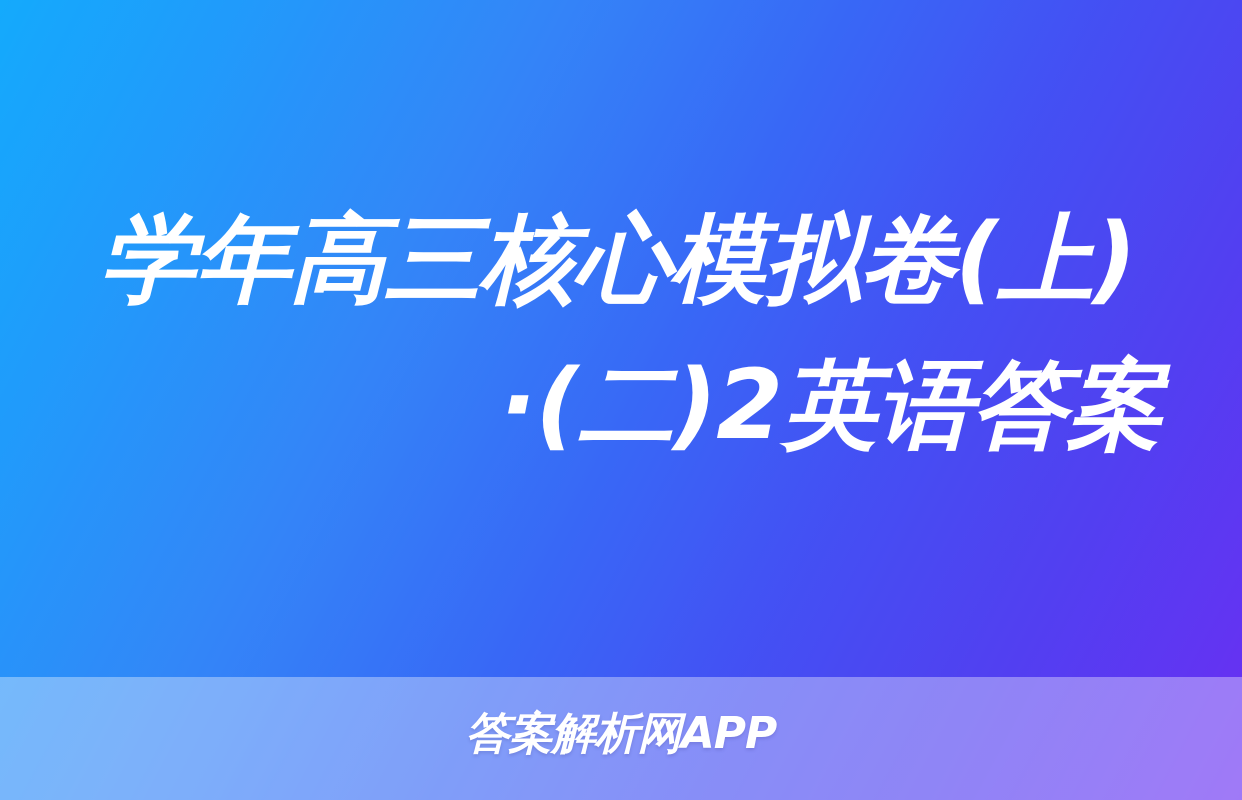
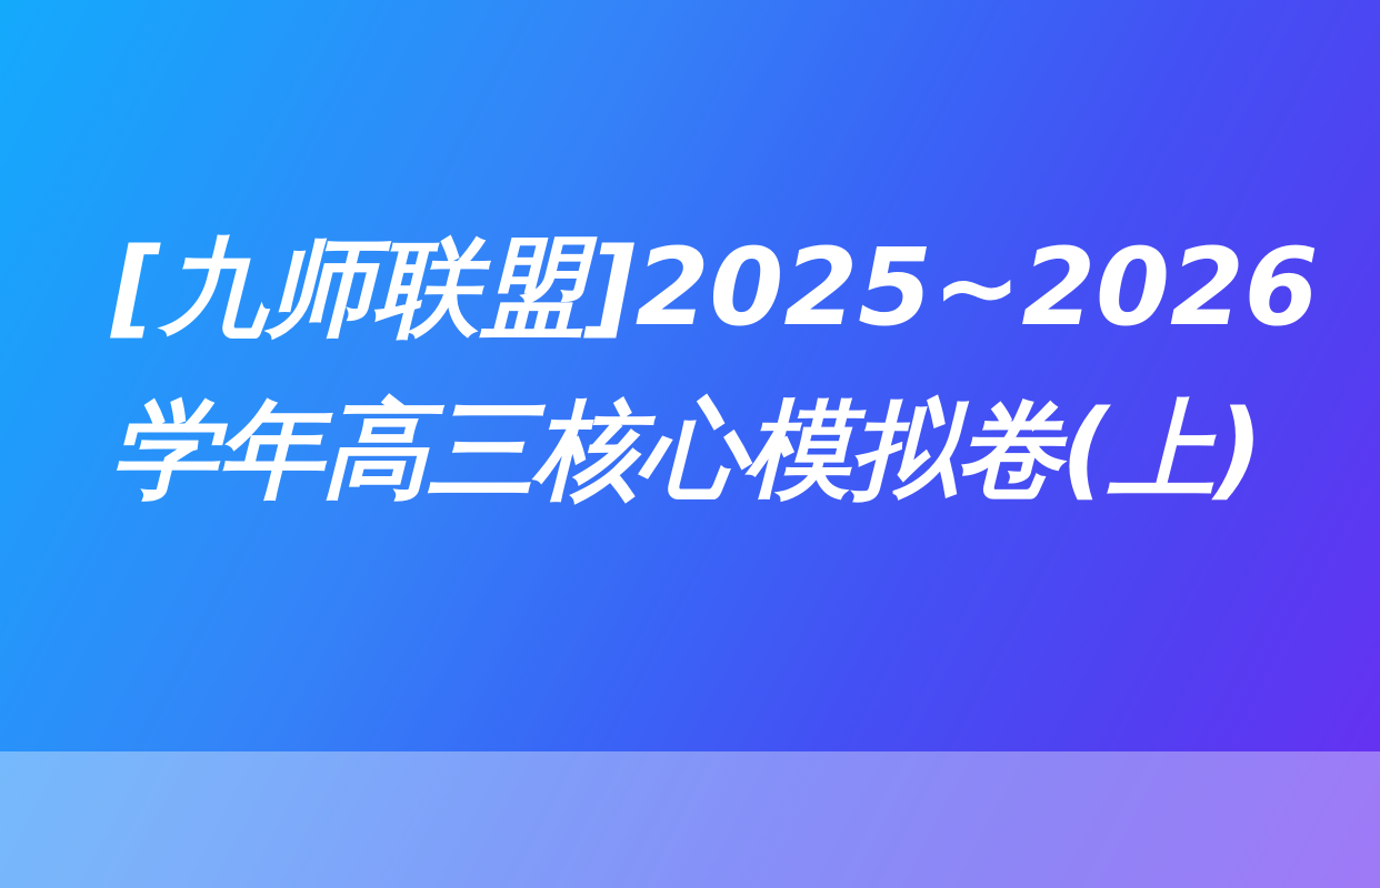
+ [九师联盟]2025~2026
  学年高三核心模拟卷(上)
- ·(二)2英语答案
- 答案解析网APP
